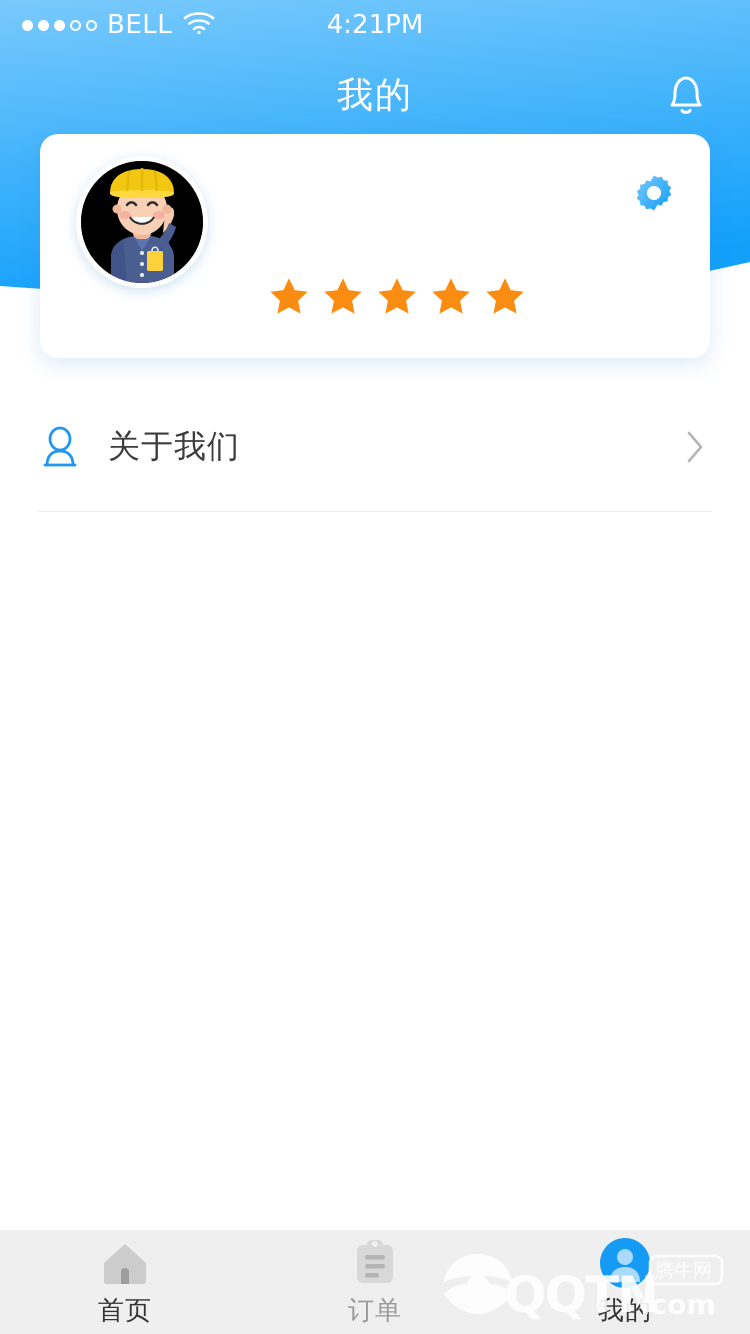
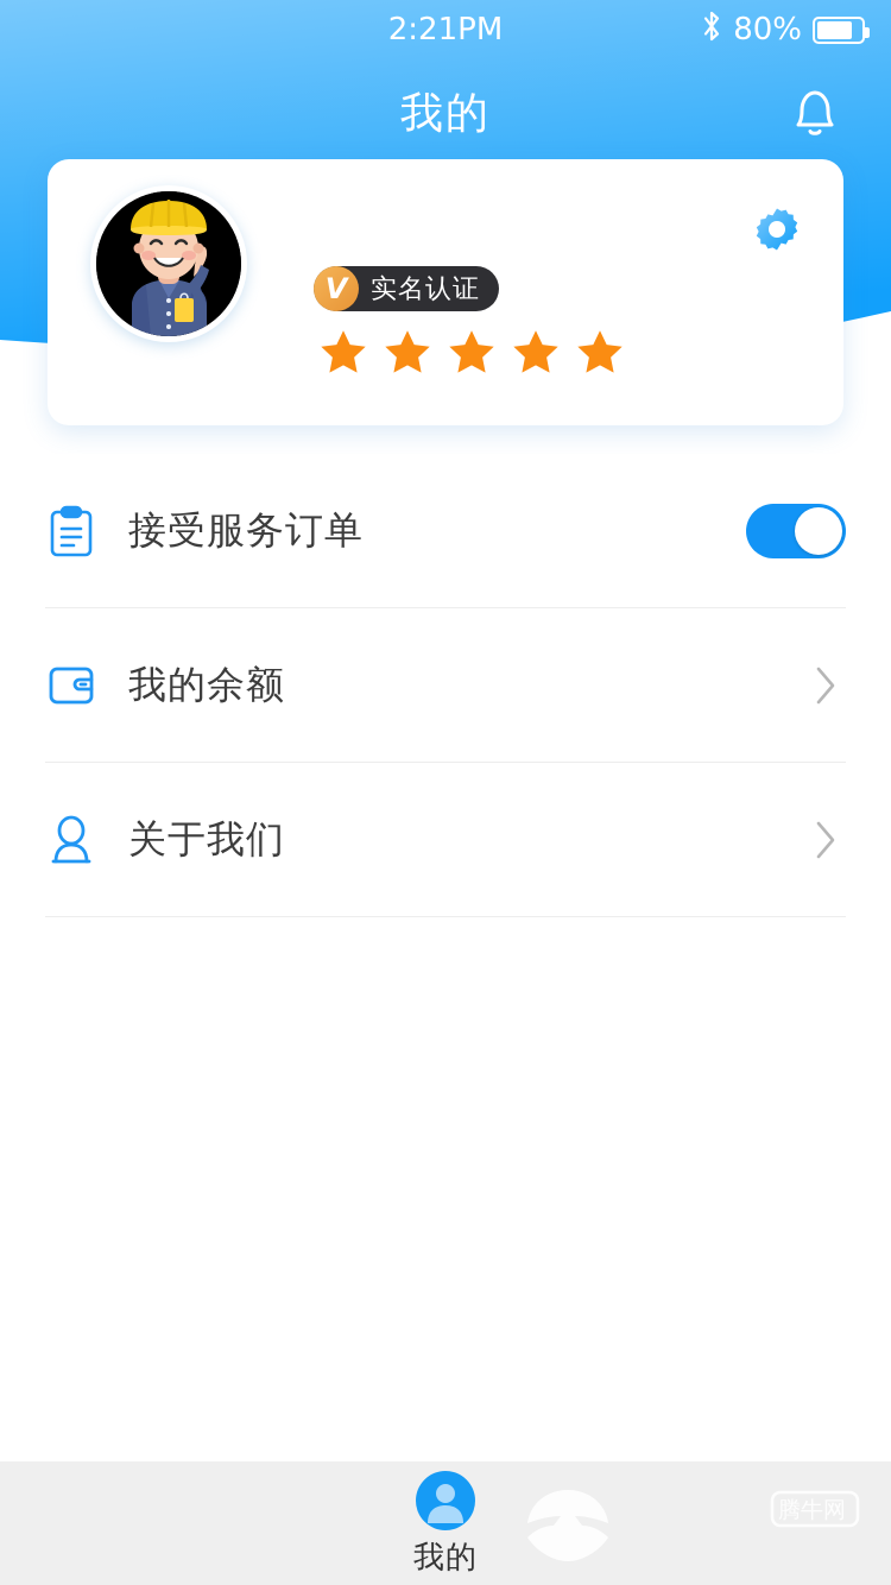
- BELL
- 4:21PM
+ 2:21PM
+ 80%
  我的
+ V
+ 实名认证
+ 接受服务订单
+ 我的余额
  关于我们
- 首页
- 订单
  我的
- QQTN
- .com
